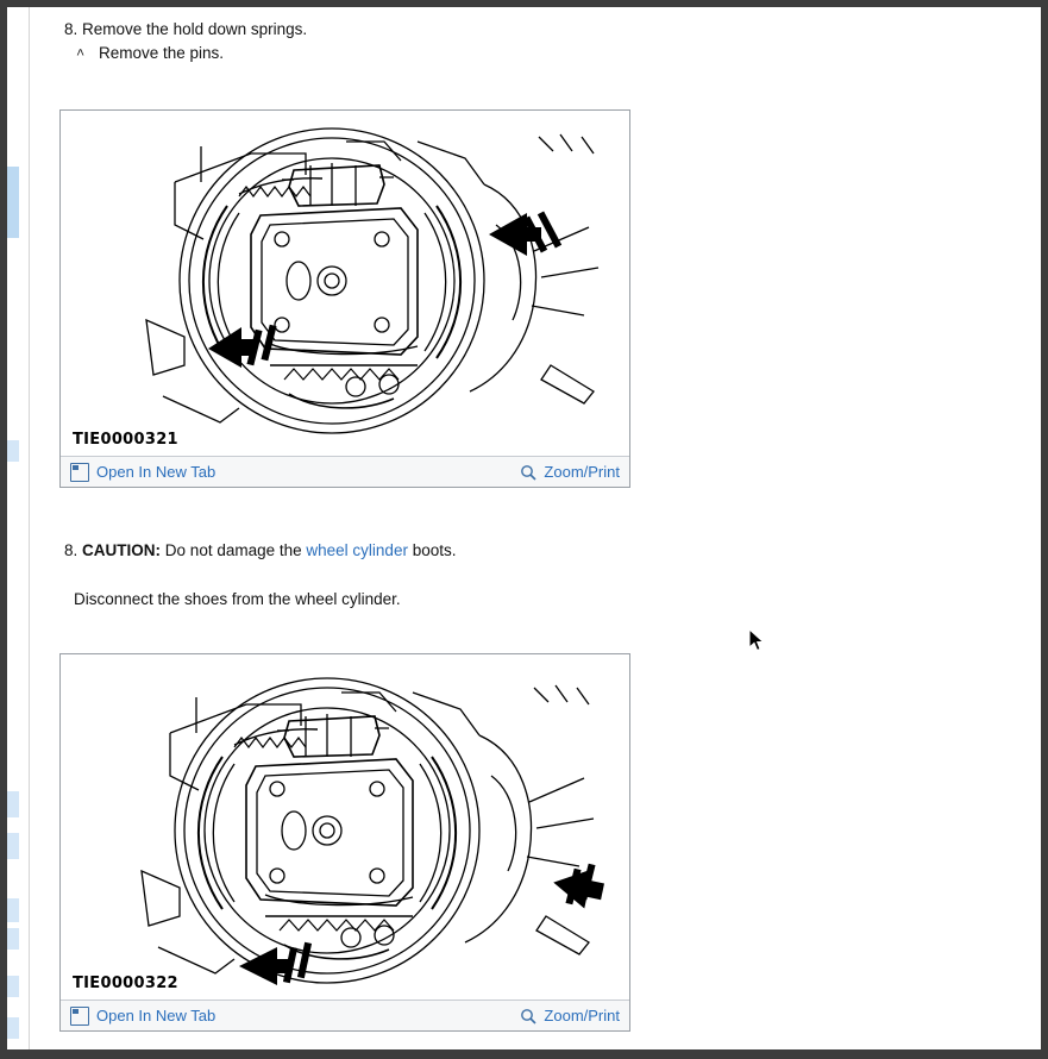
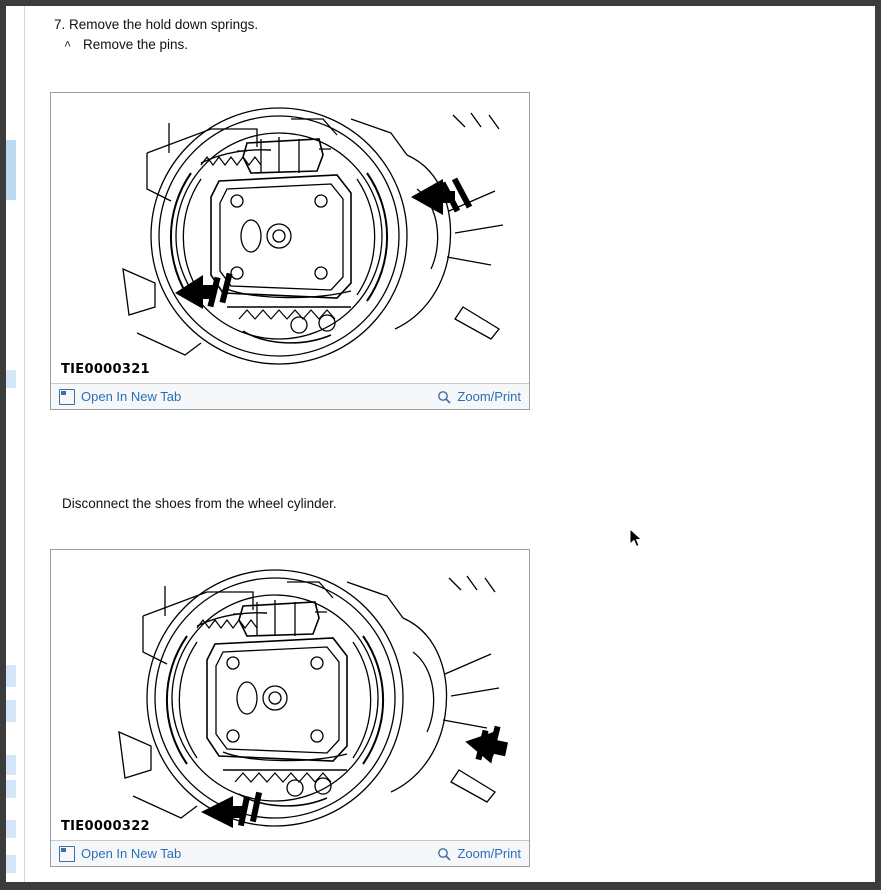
- 8. Remove the hold down springs.
+ 7. Remove the hold down springs.
  ^ Remove the pins.
  TIE0000321
  Open In New Tab
  Zoom/Print
- 8. CAUTION: Do not damage the wheel cylinder boots.
  Disconnect the shoes from the wheel cylinder.
  TIE0000322
  Open In New Tab
  Zoom/Print
